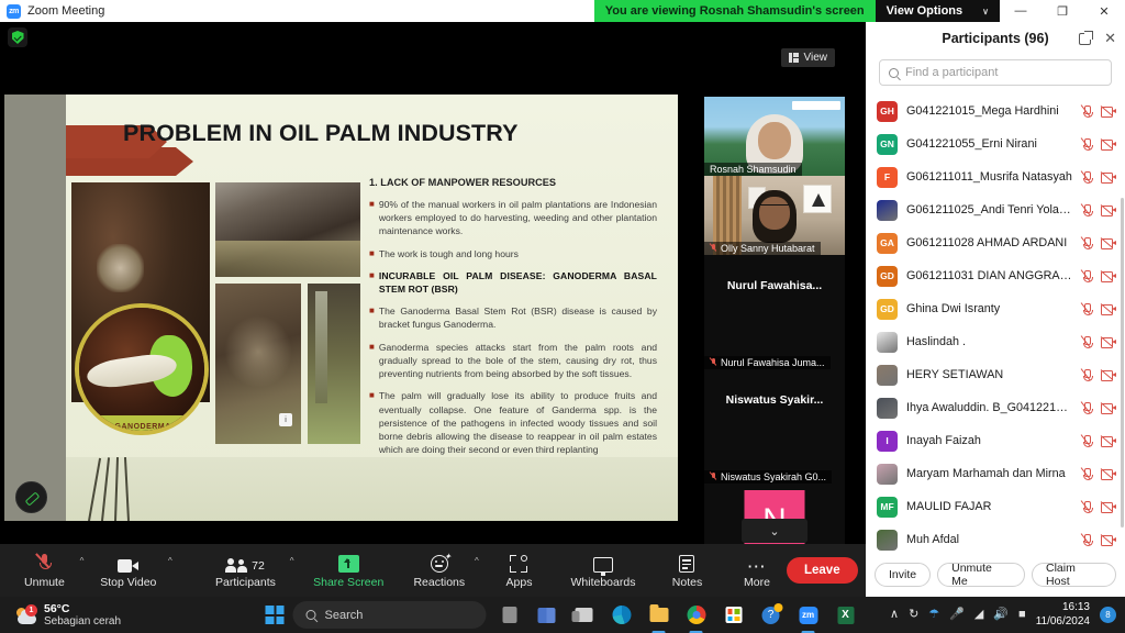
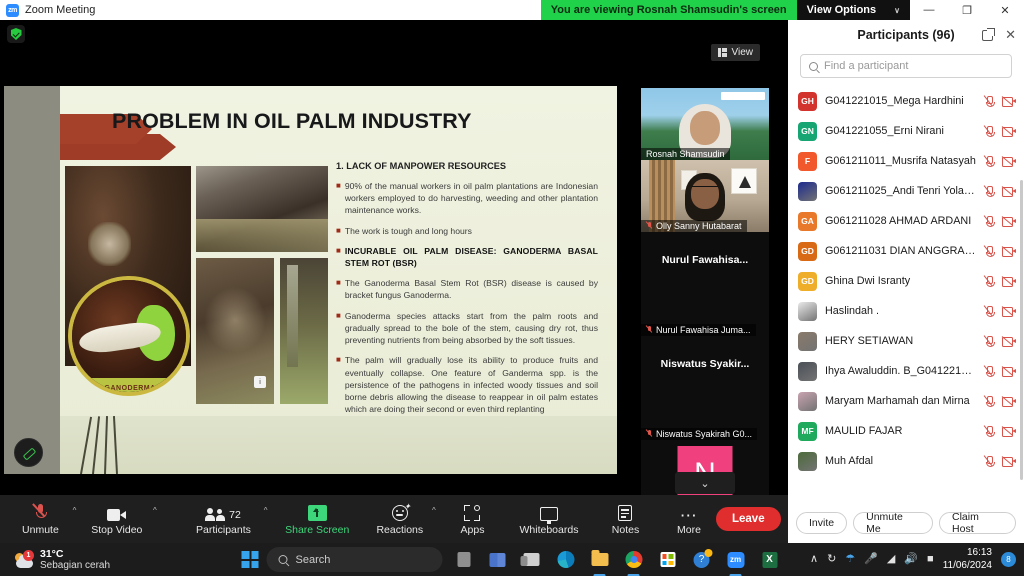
  Zoom Meeting
  You are viewing Rosnah Shamsudin's screen
  View Options
  ∨
  —
  ❐
  ✕
  View
  PROBLEM IN OIL PALM INDUSTRY
  1. LACK OF MANPOWER RESOURCES
  ■
  90% of the manual workers in oil palm plantations are Indonesian workers employed to do harvesting, weeding and other plantation maintenance works.
  ■
  The work is tough and long hours
  ■
  INCURABLE OIL PALM DISEASE: GANODERMA BASAL STEM ROT (BSR)
  ■
  The Ganoderma Basal Stem Rot (BSR) disease is caused by bracket fungus Ganoderma.
  ■
  Ganoderma species attacks start from the palm roots and gradually spread to the bole of the stem, causing dry rot, thus preventing nutrients from being absorbed by the soft tissues.
  ■
  The palm will gradually lose its ability to produce fruits and eventually collapse. One feature of Ganderma spp. is the persistence of the pathogens in infected woody tissues and soil borne debris allowing the disease to reappear in oil palm estates which are doing their second or even third replanting
  Rosnah Shamsudin
  Olly Sanny Hutabarat
  Nurul Fawahisa...
  Nurul Fawahisa Juma...
  Niswatus Syakir...
  Niswatus Syakirah G0...
  ⌄
  Unmute
  ^
  Stop Video
  ^
  72
  Participants
  ^
  Share Screen
  ✦
  Reactions
  ^
  Apps
  Whiteboards
  Notes
  ⋯
  More
  Leave
  Participants (96)
  ✕
  Find a participant
  GH
  G041221015_Mega Hardhini
  GN
  G041221055_Erni Nirani
  F
  G061211011_Musrifa Natasyah
  G061211025_Andi Tenri Yola Ib
  GA
  G061211028 AHMAD ARDANI
  GD
  G061211031 DIAN ANGGRAEN
  GD
  Ghina Dwi Isranty
  Haslindah .
  HERY SETIAWAN
  Ihya Awaluddin. B_G04122105
- I
- Inayah Faizah
  Maryam Marhamah dan Mirna
  MF
  MAULID FAJAR
  Muh Afdal
  Invite
  Unmute Me
  Claim Host
- 56°C
+ 31°C
  Sebagian cerah
  Search
  ?
  zm
  X
  ∧
  ↻
  ☂
  🎤
  ◢
  🔊
  ■
  16:13
  11/06/2024
  8
